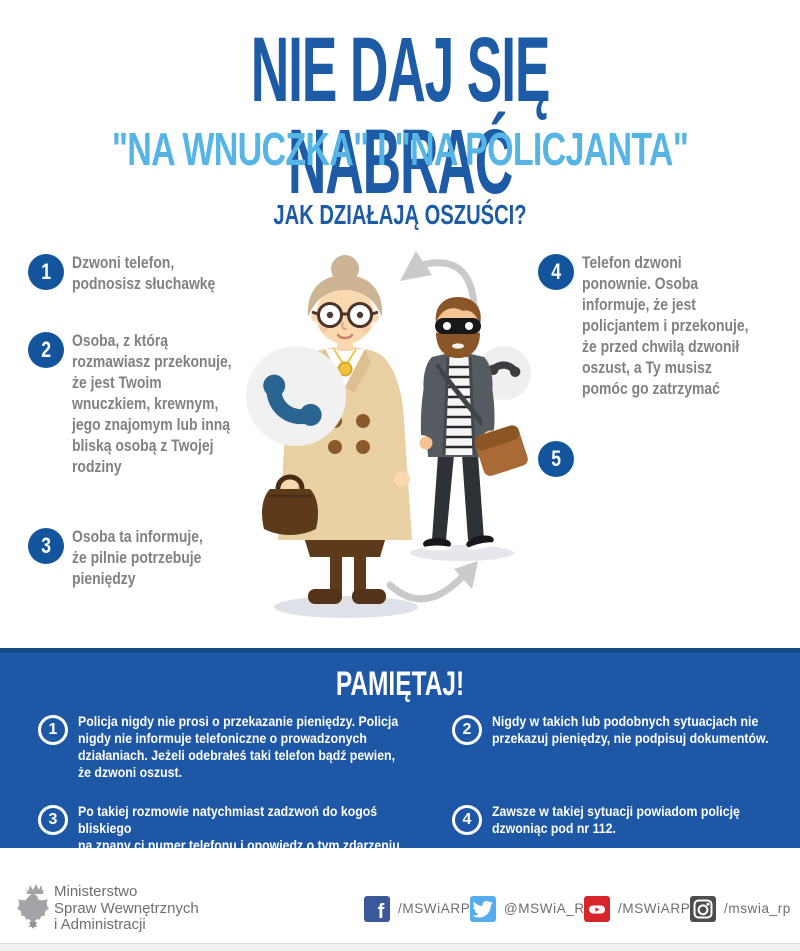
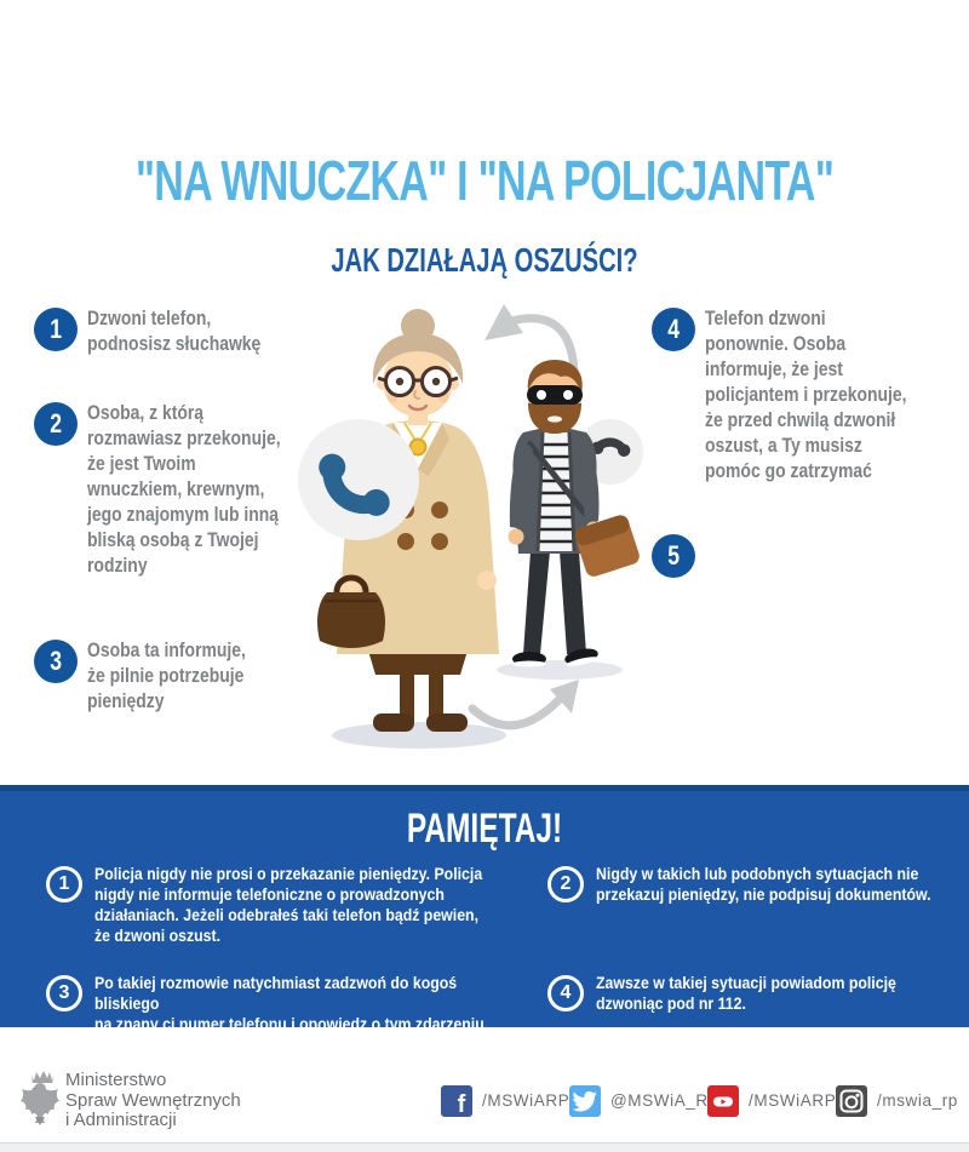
- NIE DAJ SIĘ NABRAĆ
  "NA WNUCZKA" I "NA POLICJANTA"
  JAK DZIAŁAJĄ OSZUŚCI?
  1
  Dzwoni telefon,
  podnosisz słuchawkę
  2
  Osoba, z którą
  rozmawiasz przekonuje,
  że jest Twoim
  wnuczkiem, krewnym,
  jego znajomym lub inną
  bliską osobą z Twojej
  rodziny
  3
  Osoba ta informuje,
  że pilnie potrzebuje
  pieniędzy
  4
  Telefon dzwoni
  ponownie. Osoba
  informuje, że jest
  policjantem i przekonuje,
  że przed chwilą dzwonił
  oszust, a Ty musisz
  pomóc go zatrzymać
  5
  PAMIĘTAJ!
  1
  Policja nigdy nie prosi o przekazanie pieniędzy. Policja
  nigdy nie informuje telefoniczne o prowadzonych
  działaniach. Jeżeli odebrałeś taki telefon bądź pewien,
  że dzwoni oszust.
  2
  Nigdy w takich lub podobnych sytuacjach nie
  przekazuj pieniędzy, nie podpisuj dokumentów.
  3
  Po takiej rozmowie natychmiast zadzwoń do kogoś bliskiego
  na znany ci numer telefonu i opowiedz o tym zdarzeniu.
  4
  Zawsze w takiej sytuacji powiadom policję
  dzwoniąc pod nr 112.
  Ministerstwo
  Spraw Wewnętrznych
  i Administracji
  f
  /MSWiARP
  @MSWiA_R
  /MSWiARP
  /mswia_rp
